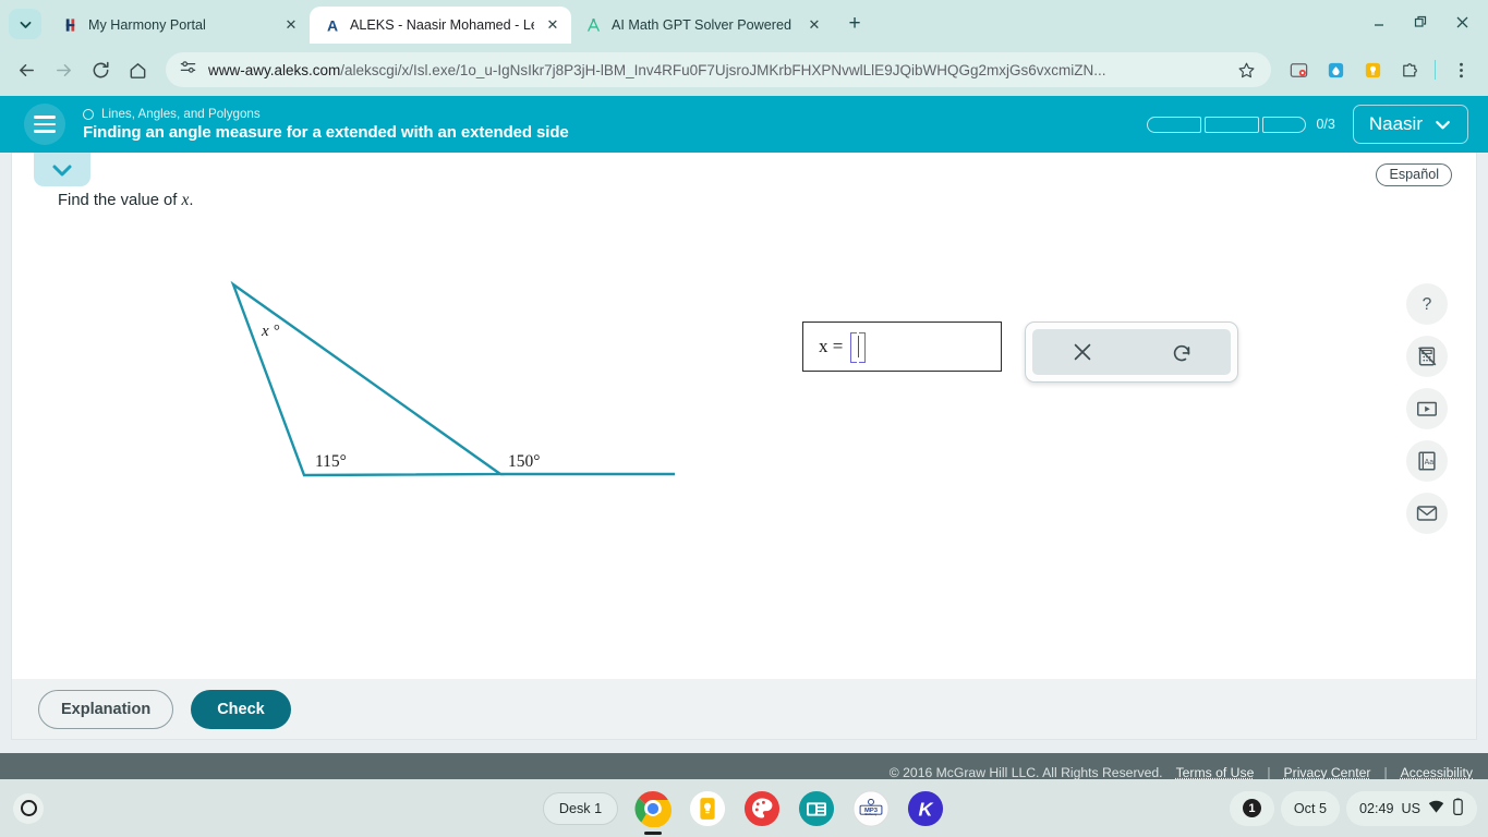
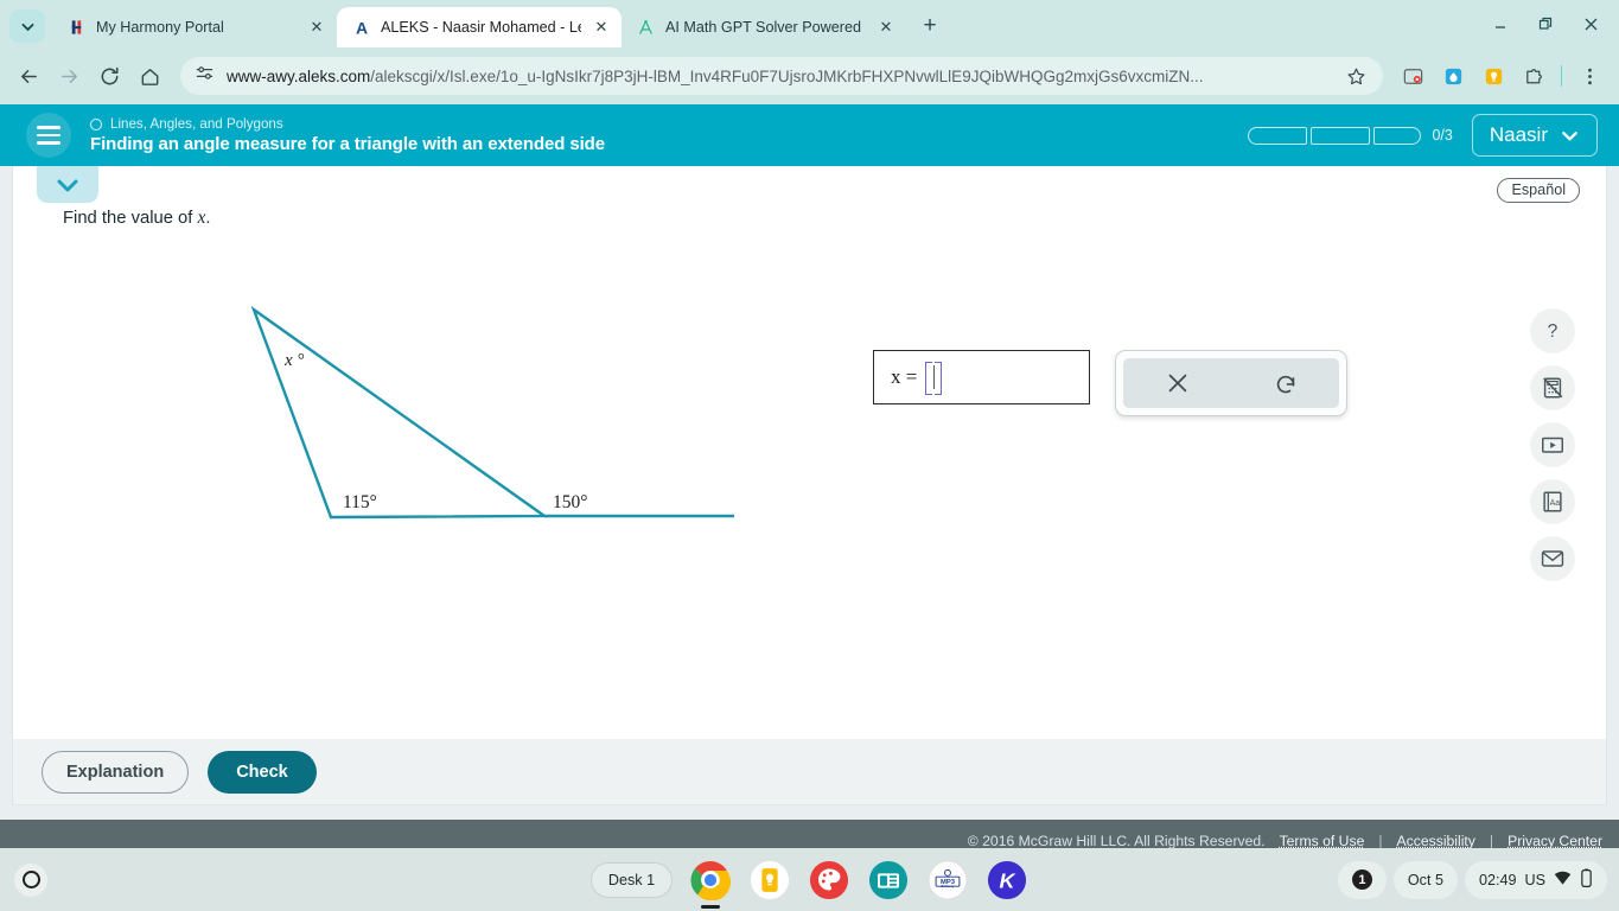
  My Harmony Portal
  ✕
  A
  ALEKS - Naasir Mohamed - L
  ✕
  AI Math GPT Solver Powered
  ✕
  +
  www-awy.aleks.com/alekscgi/x/Isl.exe/1o_u-IgNsIkr7j8P3jH-lBM_Inv4RFu0F7UjsroJMKrbFHXPNvwlLlE9JQibWHQGg2mxjGs6vxcmiZN...
  Lines, Angles, and Polygons
- Finding an angle measure for a extended with an extended side
+ Finding an angle measure for a triangle with an extended side
  0/3
  Naasir
  Español
  Find the value of x.
  x °
  115°
  150°
  x =
  ?
  Explanation
  Check
  © 2016 McGraw Hill LLC. All Rights Reserved.
  Terms of Use
  |
- Privacy Center
+ Accessibility
  |
- Accessibility
+ Privacy Center
  Desk 1
  K
  1
  Oct 5
  02:49
  US
